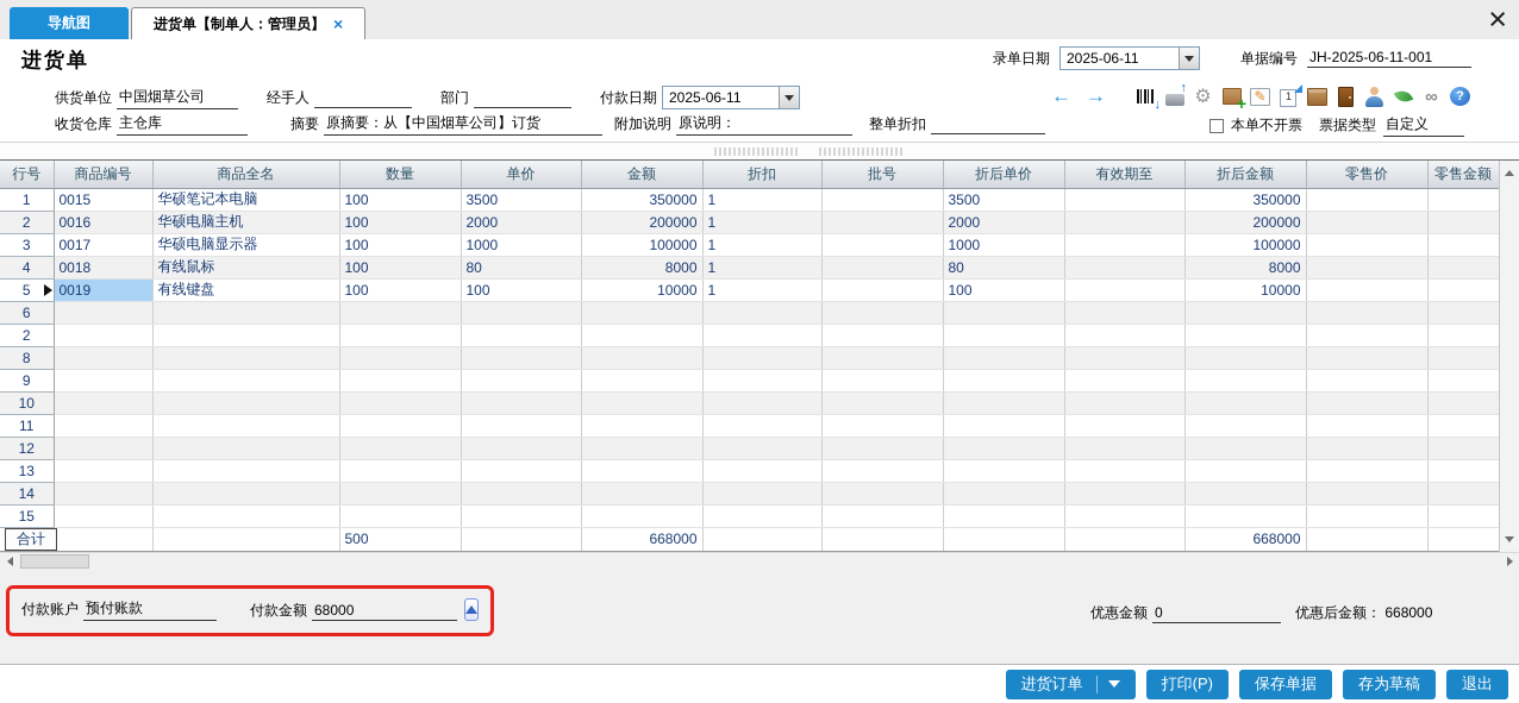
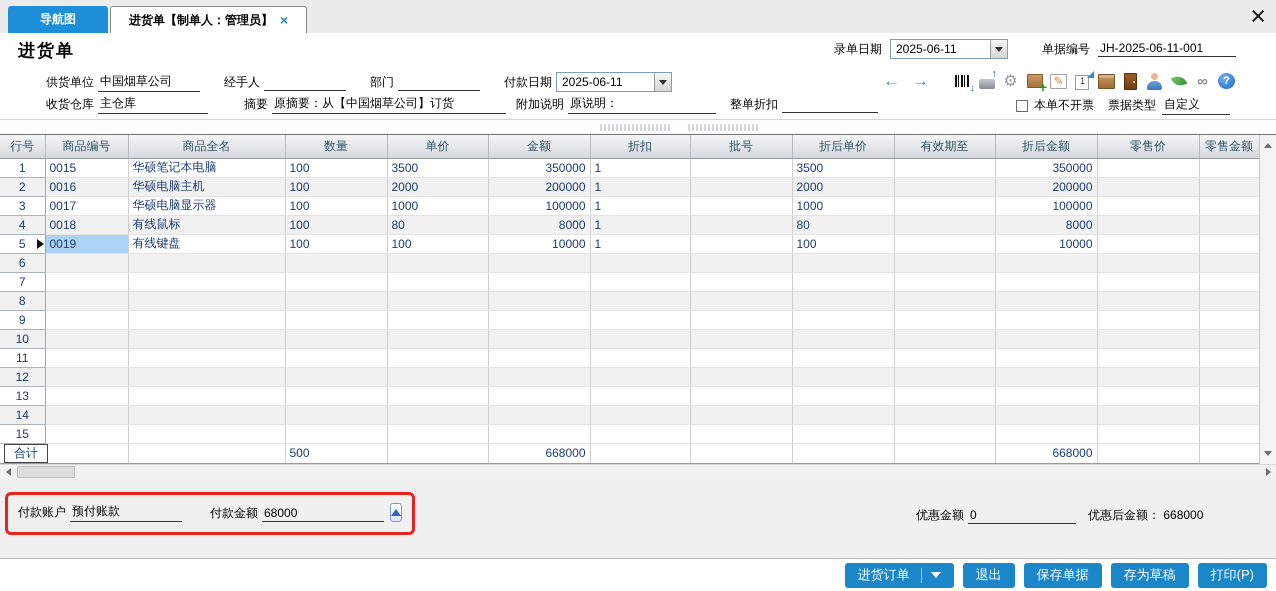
  导航图
  进货单【制单人：管理员】
  ×
  ×
  进货单
  录单日期
  2025-06-11
  单据编号
  JH-2025-06-11-001
  供货单位
  中国烟草公司
  经手人
  部门
  付款日期
  2025-06-11
  收货仓库
  主仓库
  摘要
  原摘要：从【中国烟草公司】订货
  附加说明
  原说明：
  整单折扣
  ←
  →
  ↓
  ↑
  ⚙
  +
  ✎
  1
  ∞
  ?
  本单不开票
  票据类型
  自定义
  行号	商品编号	商品全名	数量	单价	金额	折扣	批号	折后单价	有效期至	折后金额	零售价	零售金额
  1	0015	华硕笔记本电脑	100	3500	350000	1		3500		350000
  2	0016	华硕电脑主机	100	2000	200000	1		2000		200000
  3	0017	华硕电脑显示器	100	1000	100000	1		1000		100000
  4	0018	有线鼠标	100	80	8000	1		80		8000
  5	0019	有线键盘	100	100	10000	1		100		10000
  6
- 2
+ 7
  8
  9
  10
  11
  12
  13
  14
  15
  合计			500		668000					668000
  付款账户
  预付账款
  付款金额
  68000
  优惠金额
  0
  优惠后金额： 668000
  进货订单
- 打印(P)
+ 退出
  保存单据
  存为草稿
- 退出
+ 打印(P)
